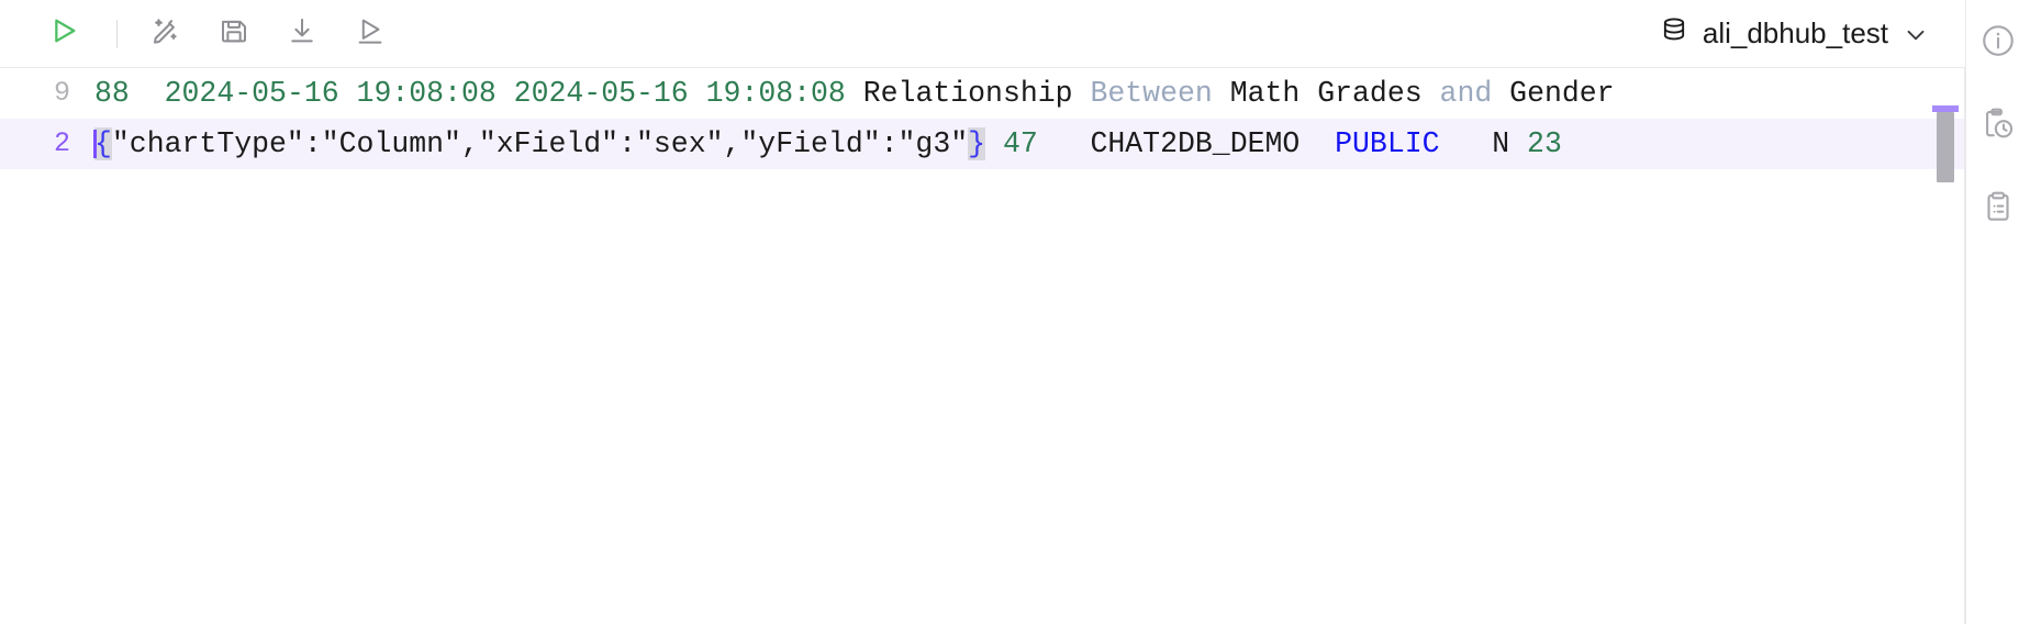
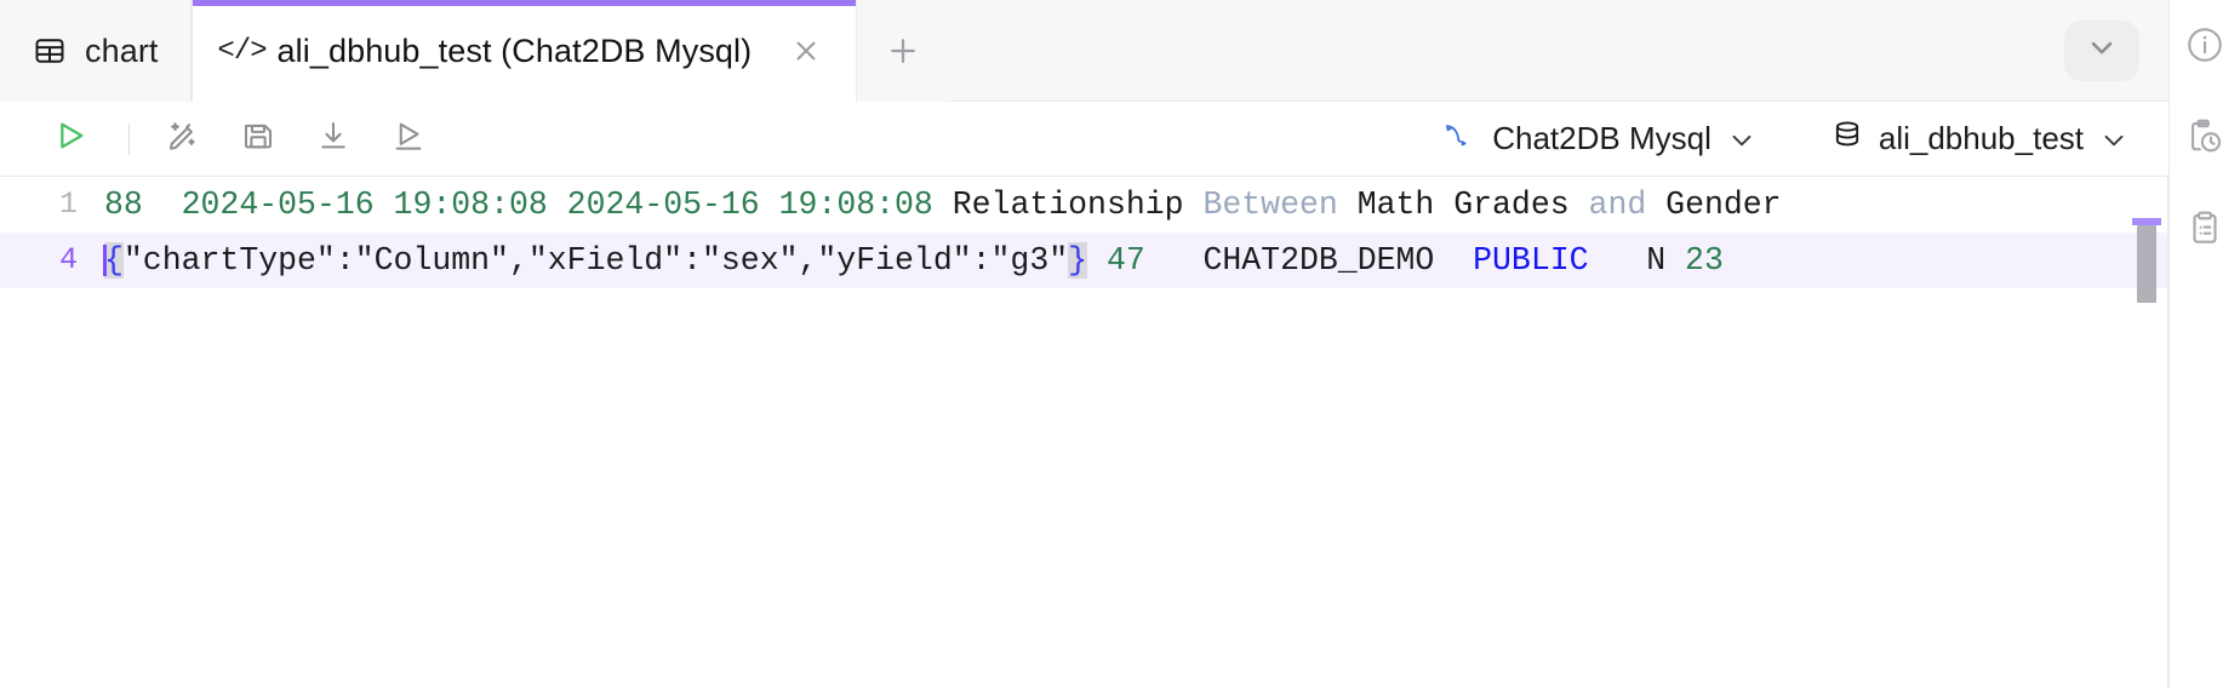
+ chart
+ </>
+ ali_dbhub_test (Chat2DB Mysql)
+ Chat2DB Mysql
  ali_dbhub_test
- 9
+ 1
  88 2024-05-16 19:08:08 2024-05-16 19:08:08 Relationship Between Math Grades and Gender
- 2
+ 4
  {"chartType":"Column","xField":"sex","yField":"g3"} 47 CHAT2DB_DEMO PUBLIC N 23
